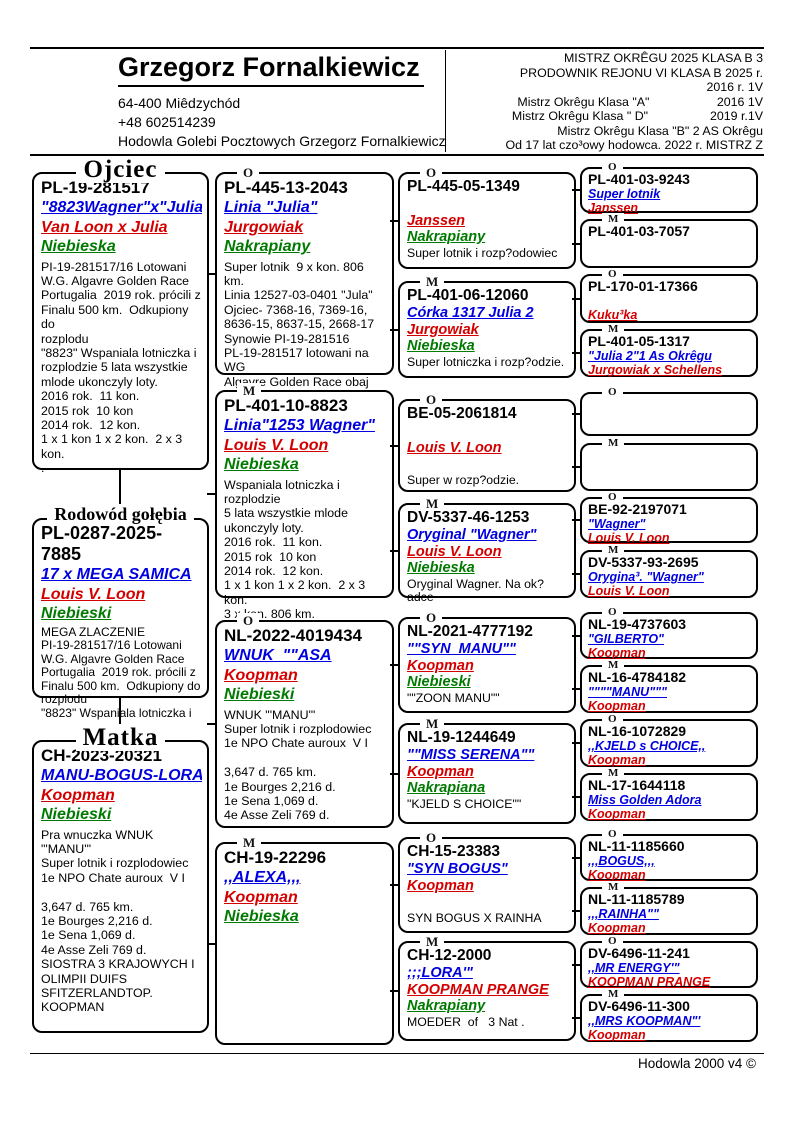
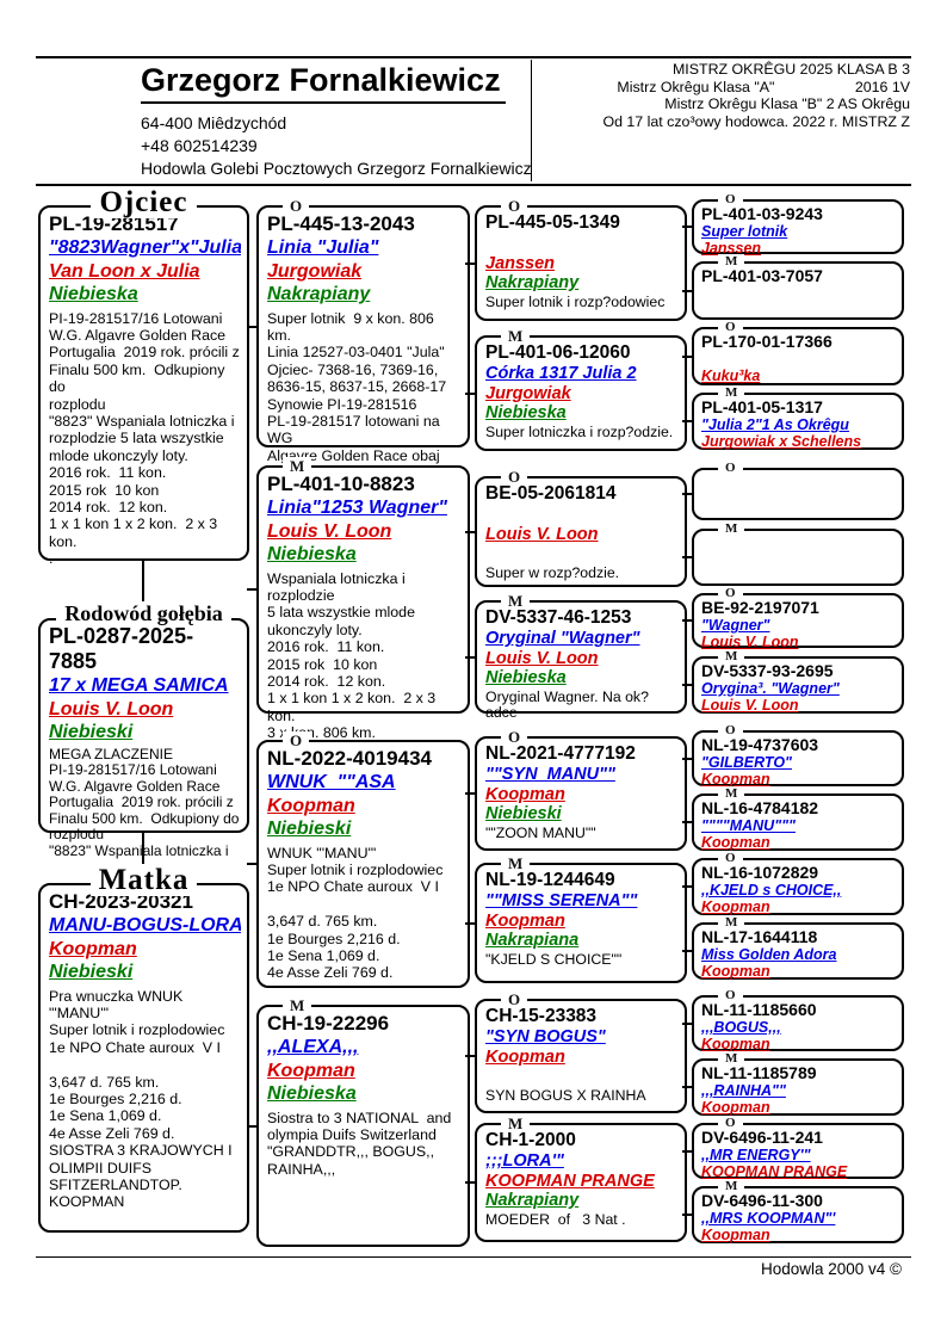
  Grzegorz Fornalkiewicz
  64-400 Miêdzychód
  +48 602514239
  Hodowla Golebi Pocztowych Grzegorz Fornalkiewicz
  MISTRZ OKRÊGU 2025 KLASA B 3
- PRODOWNIK REJONU VI KLASA B 2025 r.
- 2016 r. 1V
  Mistrz Okrêgu Klasa "A"
  2016 1V
- Mistrz Okrêgu Klasa " D"
- 2019 r.1V
  Mistrz Okrêgu Klasa "B" 2 AS Okrêgu
  Od 17 lat czo³owy hodowca. 2022 r. MISTRZ Z
  Ojciec
  PL-19-281517
  "8823Wagner"x"Julia
  Van Loon x Julia
  Niebieska
  PI-19-281517/16 Lotowani
  W.G. Algavre Golden Race
  Portugalia 2019 rok. prócili z
  Finalu 500 km. Odkupiony do
  rozplodu
  "8823" Wspaniala lotniczka i
  rozplodzie 5 lata wszystkie
  mlode ukonczyly loty.
  2016 rok. 11 kon.
  2015 rok 10 kon
  2014 rok. 12 kon.
  1 x 1 kon 1 x 2 kon. 2 x 3 kon.
  .
  Rodowód gołębia
  PL-0287-2025-7885
  17 x MEGA SAMICA
  Louis V. Loon
  Niebieski
  MEGA ZLACZENIE
  PI-19-281517/16 Lotowani
  W.G. Algavre Golden Race
  Portugalia 2019 rok. prócili z
  Finalu 500 km. Odkupiony do
  rozplodu
  "8823" Wspaniala lotniczka i
  Matka
  CH-2023-20321
  MANU-BOGUS-LORA
  Koopman
  Niebieski
  Pra wnuczka WNUK "'MANU'"
  Super lotnik i rozplodowiec
  1e NPO Chate auroux V I
  3,647 d. 765 km.
  1e Bourges 2,216 d.
  1e Sena 1,069 d.
  4e Asse Zeli 769 d.
  SIOSTRA 3 KRAJOWYCH I
  OLIMPII DUIFS
  SFITZERLANDTOP.
  KOOPMAN
  O
  PL-445-13-2043
  Linia "Julia"
  Jurgowiak
  Nakrapiany
  Super lotnik 9 x kon. 806 km.
  Linia 12527-03-0401 "Jula"
  Ojciec- 7368-16, 7369-16,
  8636-15, 8637-15, 2668-17
  Synowie PI-19-281516
  PL-19-281517 lotowani na WG
  Algavre Golden Race obaj
  M
  PL-401-10-8823
  Linia"1253 Wagner"
  Louis V. Loon
  Niebieska
  Wspaniala lotniczka i
  rozplodzie
  5 lata wszystkie mlode
  ukonczyly loty.
  2016 rok. 11 kon.
  2015 rok 10 kon
  2014 rok. 12 kon.
  1 x 1 kon 1 x 2 kon. 2 x 3 kon.
  3n. 806 km.
  O
  NL-2022-4019434
  WNUK ""ASA
  Koopman
  Niebieski
  WNUK "'MANU'"
  Super lotnik i rozplodowiec
  1e NPO Chate auroux V I
  3,647 d. 765 km.
  1e Bourges 2,216 d.
  1e Sena 1,069 d.
  4e Asse Zeli 769 d.
  M
  CH-19-22296
  ,,ALEXA,,,
  Koopman
  Niebieska
+ Siostra to 3 NATIONAL and
+ olympia Duifs Switzerland
+ "GRANDDTR,,, BOGUS,,
+ RAINHA,,,
  O
  PL-445-05-1349
  Janssen
  Nakrapiany
  Super lotnik i rozp?odowiec
  M
  PL-401-06-12060
  Córka 1317 Julia 2
  Jurgowiak
  Niebieska
  Super lotniczka i rozp?odzie.
  O
  BE-05-2061814
  Louis V. Loon
  Super w rozp?odzie.
  M
  DV-5337-46-1253
  Oryginal "Wagner"
  Louis V. Loon
  Niebieska
  Oryginal Wagner. Na ok?adce
  O
  NL-2021-4777192
  ""SYN MANU""
  Koopman
  Niebieski
  ""ZOON MANU""
  M
  NL-19-1244649
  ""MISS SERENA""
  Koopman
  Nakrapiana
  "KJELD S CHOICE""
  O
  CH-15-23383
  "SYN BOGUS"
  Koopman
  SYN BOGUS X RAINHA
  M
- CH-12-2000
+ CH-1-2000
  ;;;LORA'"
  KOOPMAN PRANGE
  Nakrapiany
  MOEDER of 3 Nat .
  O
  PL-401-03-9243
  Super lotnik
  Janssen
  M
  PL-401-03-7057
  O
  PL-170-01-17366
  Kuku³ka
  M
  PL-401-05-1317
  "Julia 2"1 As Okrêgu
  Jurgowiak x Schellens
  O
  M
  O
  BE-92-2197071
  "Wagner"
  Louis V. Loon
  M
  DV-5337-93-2695
  Orygina³. "Wagner"
  Louis V. Loon
  O
  NL-19-4737603
  "GILBERTO"
  Koopman
  M
  NL-16-4784182
  """"MANU"""
  Koopman
  O
  NL-16-1072829
  ,,KJELD s CHOICE,,
  Koopman
  M
  NL-17-1644118
  Miss Golden Adora
  Koopman
  O
  NL-11-1185660
  ,,,BOGUS,,,
  Koopman
  M
  NL-11-1185789
  ,,,RAINHA""
  Koopman
  O
  DV-6496-11-241
  ,,MR ENERGY'"
  KOOPMAN PRANGE
  M
  DV-6496-11-300
  ,,MRS KOOPMAN"'
  Koopman
  Hodowla 2000 v4 ©
